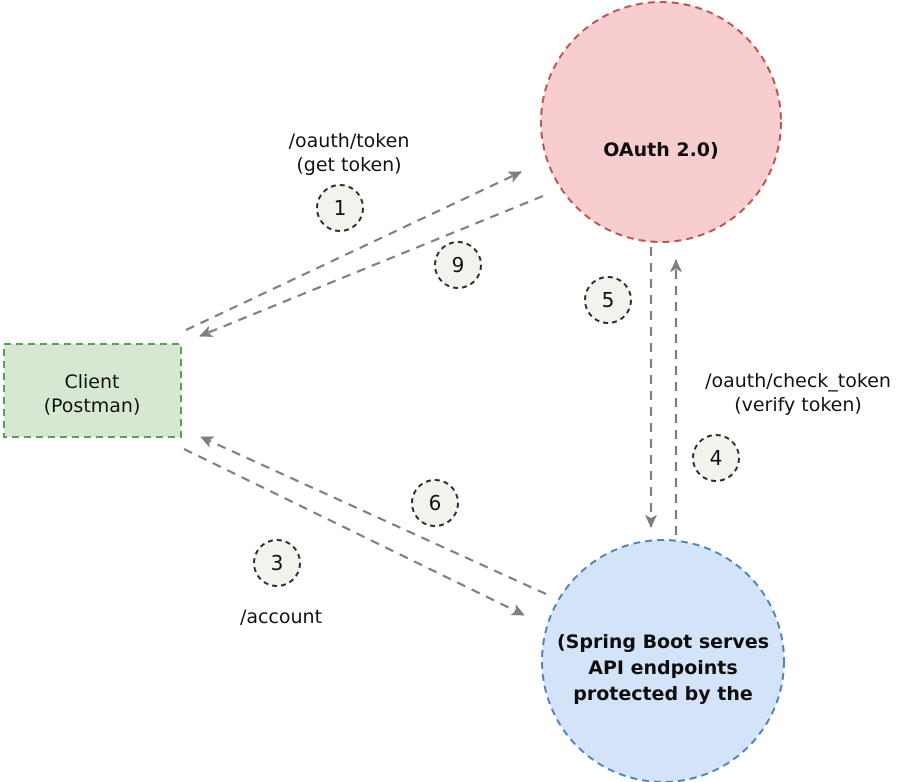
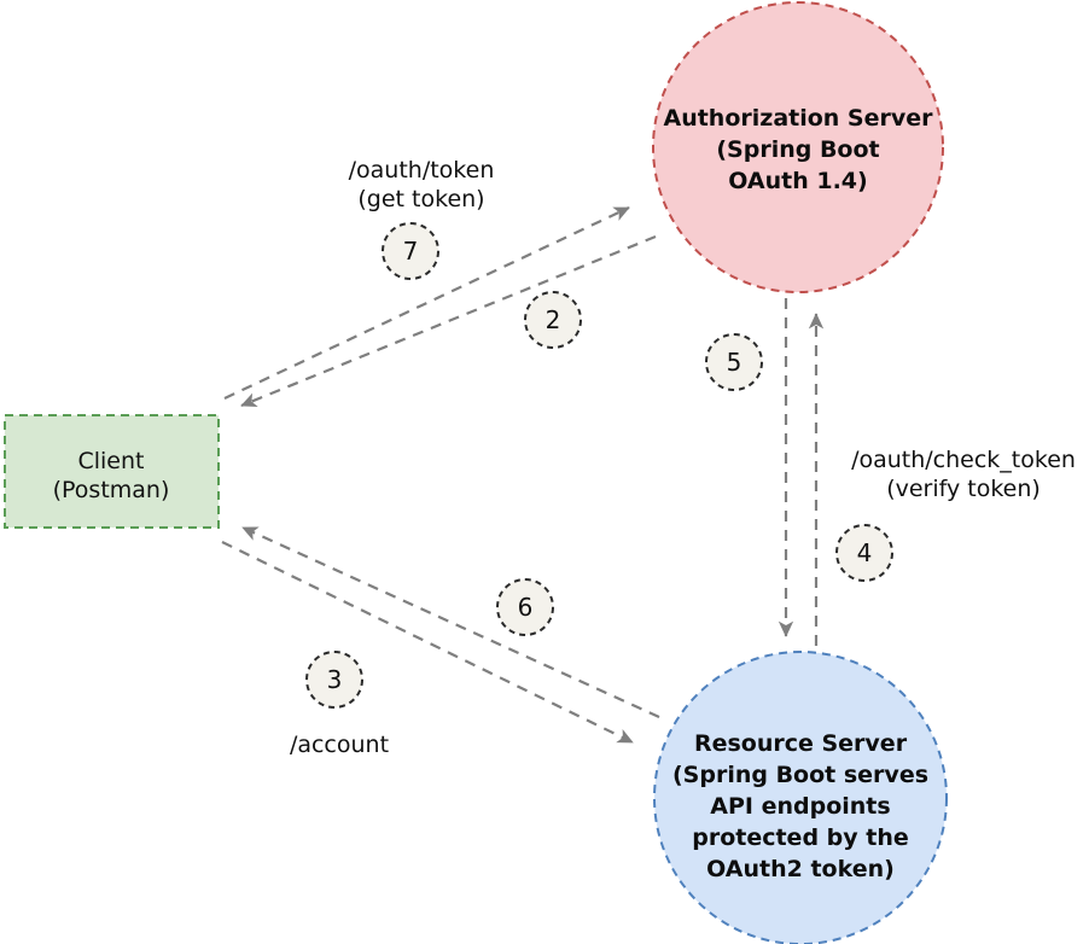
+ Authorization Server
+ (Spring Boot
- OAuth 2.0)
+ OAuth 1.4)
+ Resource Server
  (Spring Boot serves
  API endpoints
  protected by the
+ OAuth2 token)
  Client
  (Postman)
  /oauth/token
  (get token)
  /oauth/check_token
  (verify token)
  /account
- 1
+ 7
- 9
+ 2
  3
  4
  5
  6
